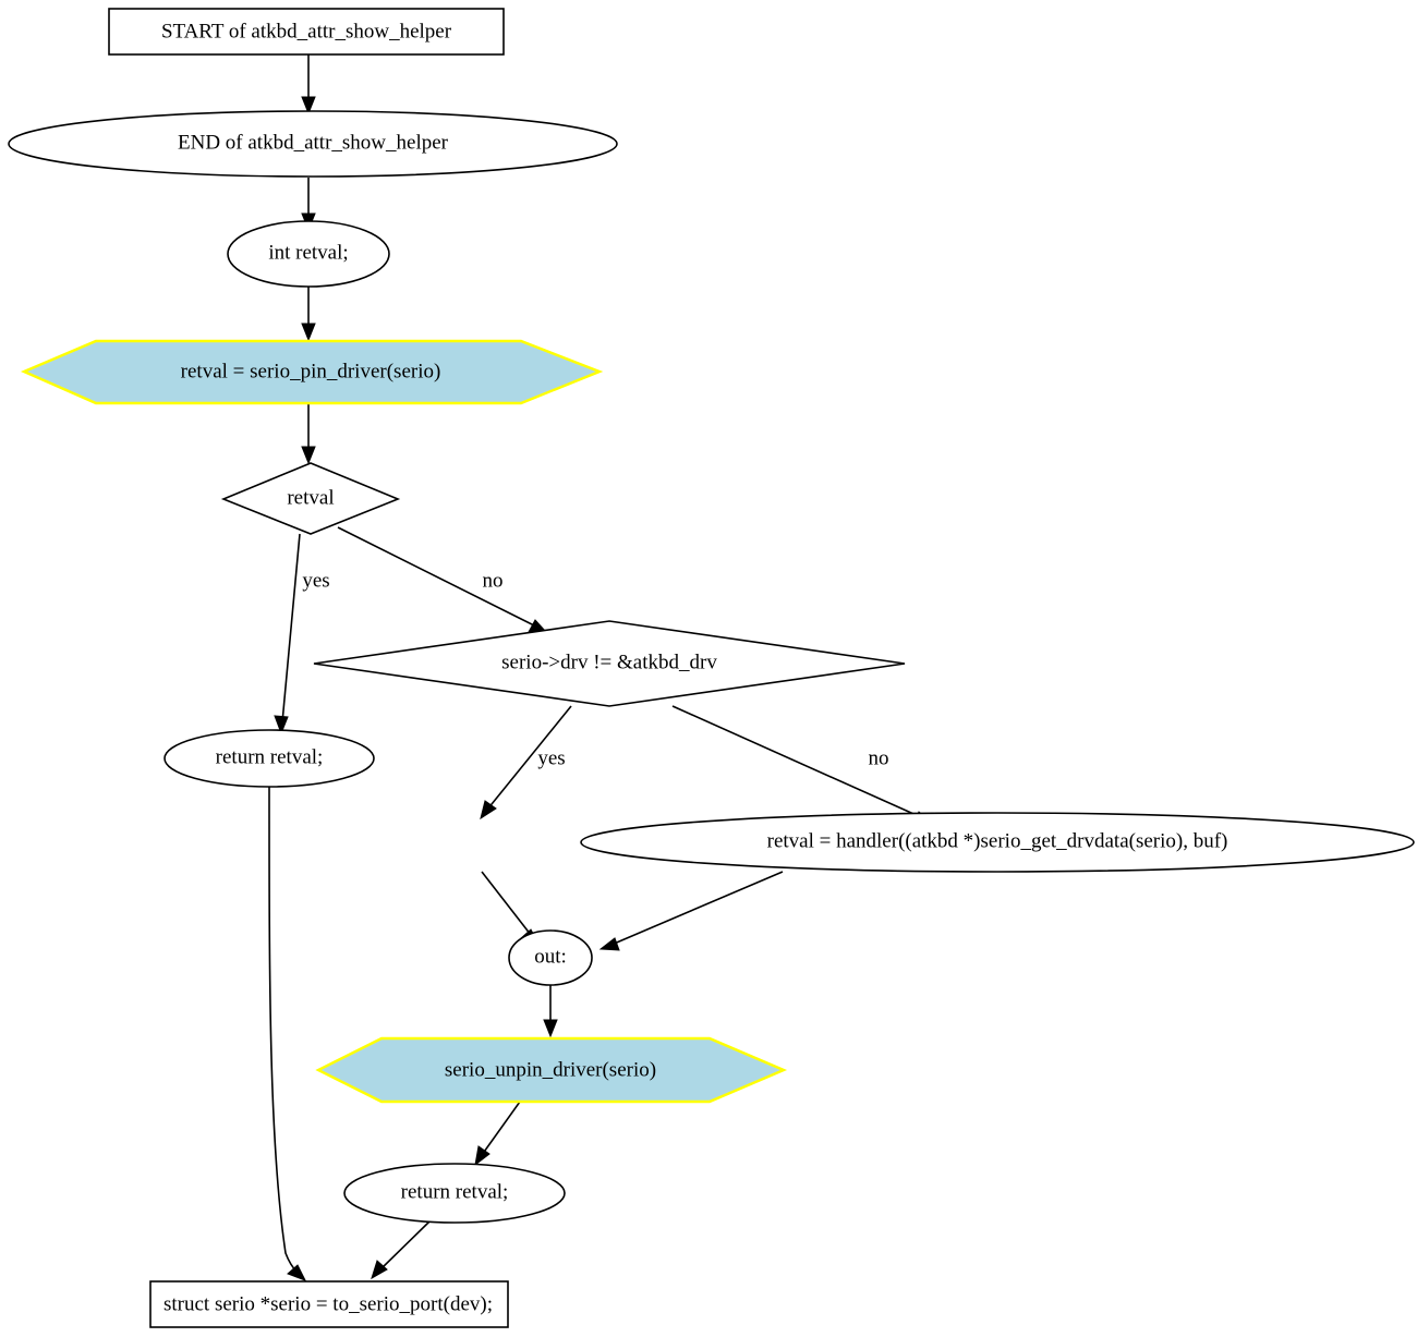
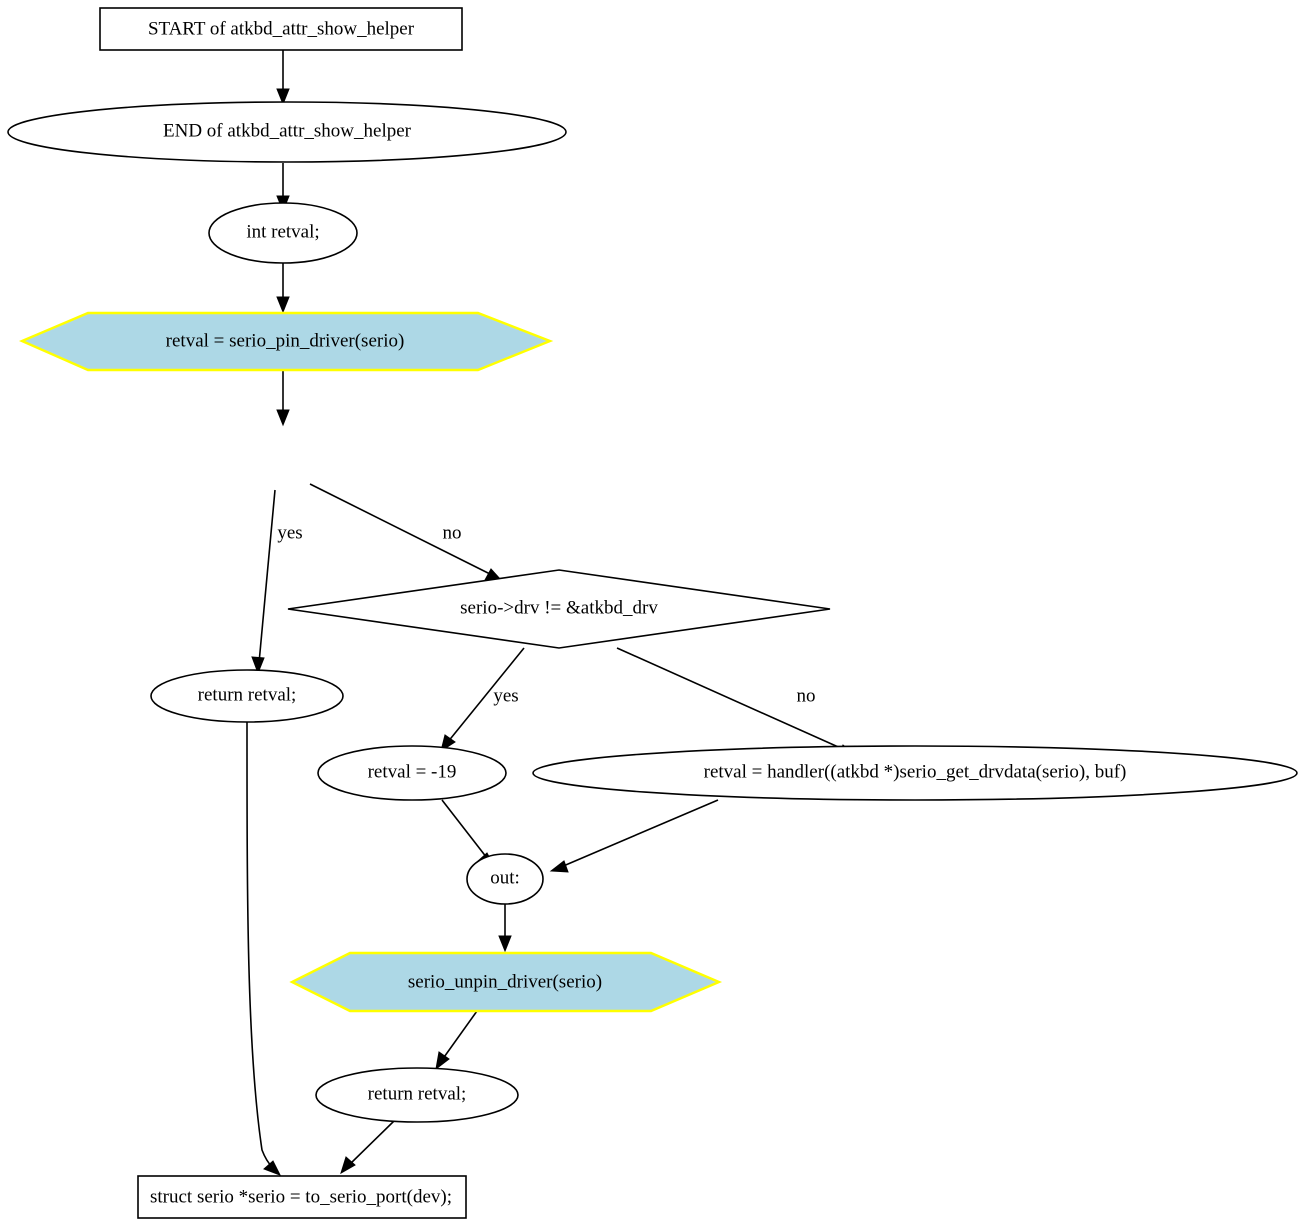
  yes
  no
  yes
  no
  START of atkbd_attr_show_helper
  END of atkbd_attr_show_helper
  int retval;
  retval = serio_pin_driver(serio)
- retval
  serio->drv != &atkbd_drv
  return retval;
+ retval = -19
  retval = handler((atkbd *)serio_get_drvdata(serio), buf)
  out:
  serio_unpin_driver(serio)
  return retval;
  struct serio *serio = to_serio_port(dev);
